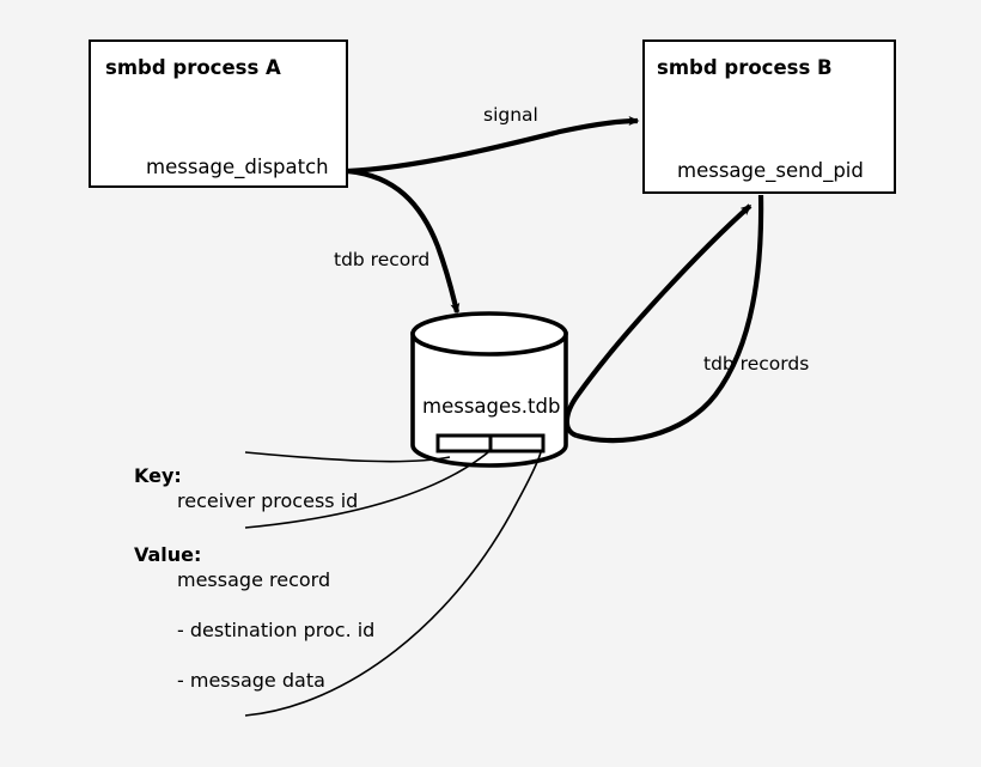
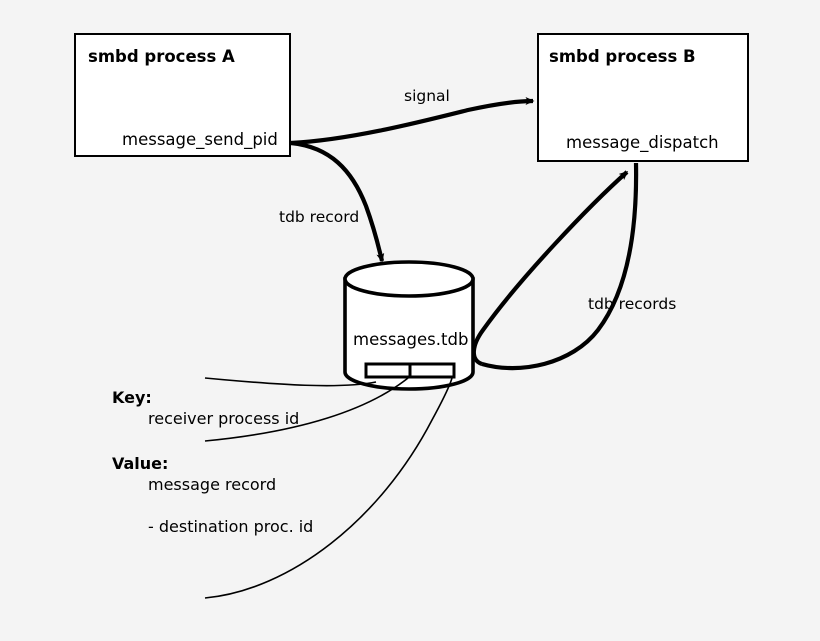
  smbd process A
- message_dispatch
+ message_send_pid
  smbd process B
- message_send_pid
+ message_dispatch
  signal
  tdb record
  tdb records
  messages.tdb
  Key:
  receiver process id
  Value:
  message record
  - destination proc. id
- - message data
